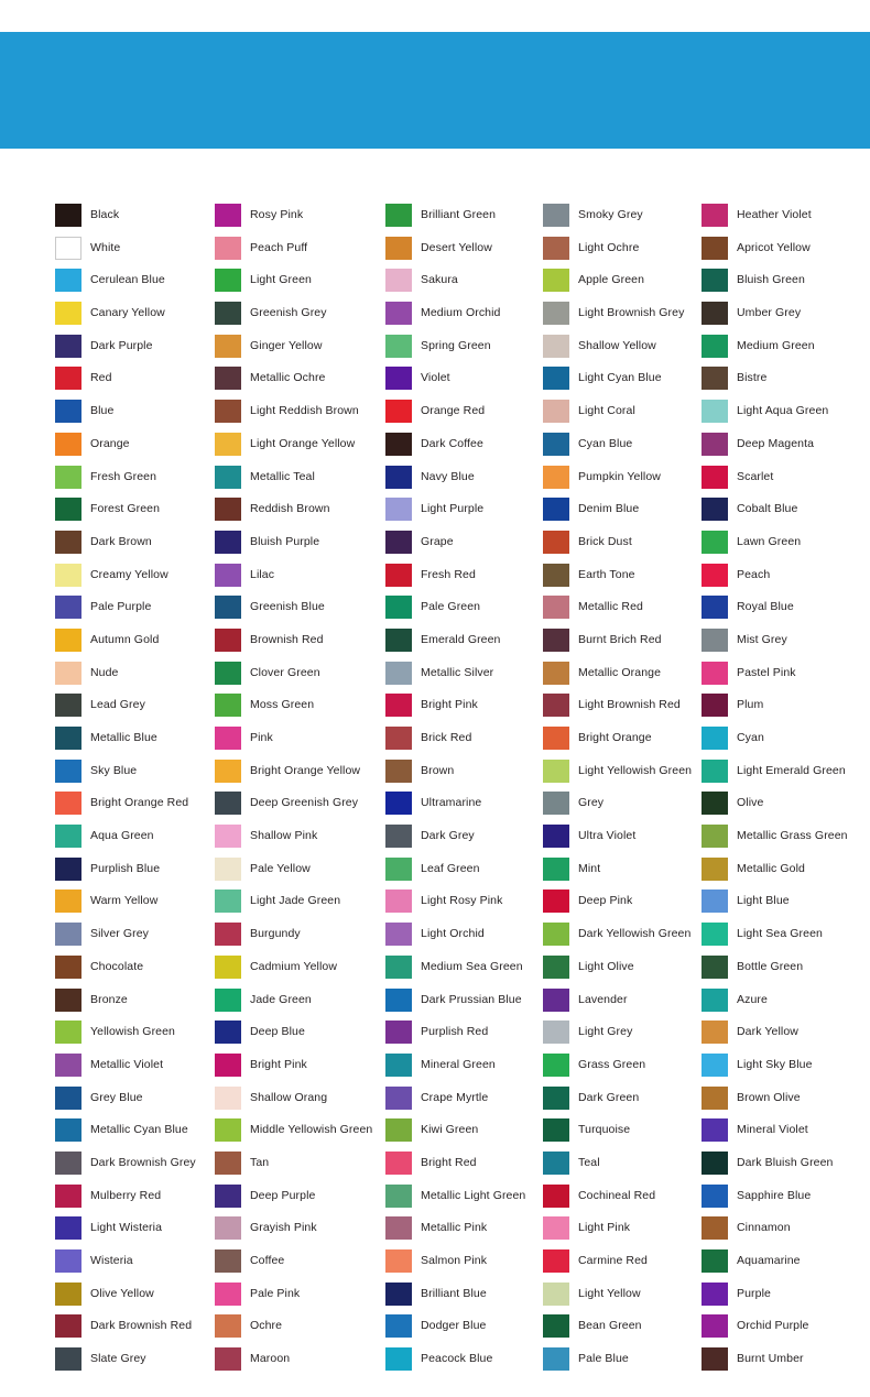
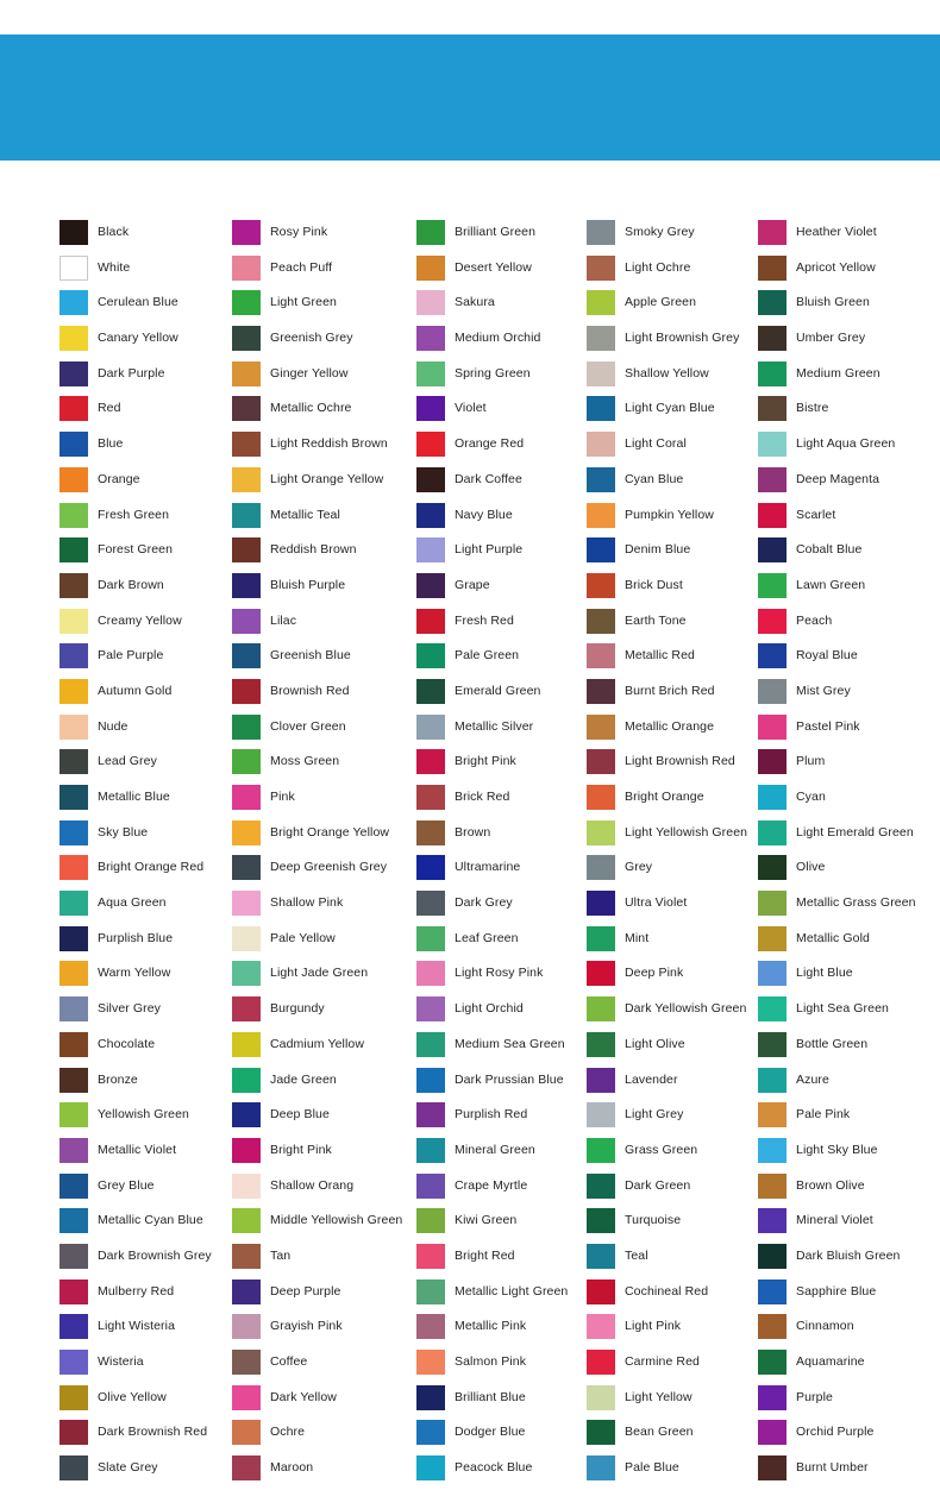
  Black
  White
  Cerulean Blue
  Canary Yellow
  Dark Purple
  Red
  Blue
  Orange
  Fresh Green
  Forest Green
  Dark Brown
  Creamy Yellow
  Pale Purple
  Autumn Gold
  Nude
  Lead Grey
  Metallic Blue
  Sky Blue
  Bright Orange Red
  Aqua Green
  Purplish Blue
  Warm Yellow
  Silver Grey
  Chocolate
  Bronze
  Yellowish Green
  Metallic Violet
  Grey Blue
  Metallic Cyan Blue
  Dark Brownish Grey
  Mulberry Red
  Light Wisteria
  Wisteria
  Olive Yellow
  Dark Brownish Red
  Slate Grey
  Rosy Pink
  Peach Puff
  Light Green
  Greenish Grey
  Ginger Yellow
  Metallic Ochre
  Light Reddish Brown
  Light Orange Yellow
  Metallic Teal
  Reddish Brown
  Bluish Purple
  Lilac
  Greenish Blue
  Brownish Red
  Clover Green
  Moss Green
  Pink
  Bright Orange Yellow
  Deep Greenish Grey
  Shallow Pink
  Pale Yellow
  Light Jade Green
  Burgundy
  Cadmium Yellow
  Jade Green
  Deep Blue
  Bright Pink
  Shallow Orang
  Middle Yellowish Green
  Tan
  Deep Purple
  Grayish Pink
  Coffee
- Pale Pink
+ Dark Yellow
  Ochre
  Maroon
  Brilliant Green
  Desert Yellow
  Sakura
  Medium Orchid
  Spring Green
  Violet
  Orange Red
  Dark Coffee
  Navy Blue
  Light Purple
  Grape
  Fresh Red
  Pale Green
  Emerald Green
  Metallic Silver
  Bright Pink
  Brick Red
  Brown
  Ultramarine
  Dark Grey
  Leaf Green
  Light Rosy Pink
  Light Orchid
  Medium Sea Green
  Dark Prussian Blue
  Purplish Red
  Mineral Green
  Crape Myrtle
  Kiwi Green
  Bright Red
  Metallic Light Green
  Metallic Pink
  Salmon Pink
  Brilliant Blue
  Dodger Blue
  Peacock Blue
  Smoky Grey
  Light Ochre
  Apple Green
  Light Brownish Grey
  Shallow Yellow
  Light Cyan Blue
  Light Coral
  Cyan Blue
  Pumpkin Yellow
  Denim Blue
  Brick Dust
  Earth Tone
  Metallic Red
  Burnt Brich Red
  Metallic Orange
  Light Brownish Red
  Bright Orange
  Light Yellowish Green
  Grey
  Ultra Violet
  Mint
  Deep Pink
  Dark Yellowish Green
  Light Olive
  Lavender
  Light Grey
  Grass Green
  Dark Green
  Turquoise
  Teal
  Cochineal Red
  Light Pink
  Carmine Red
  Light Yellow
  Bean Green
  Pale Blue
  Heather Violet
  Apricot Yellow
  Bluish Green
  Umber Grey
  Medium Green
  Bistre
  Light Aqua Green
  Deep Magenta
  Scarlet
  Cobalt Blue
  Lawn Green
  Peach
  Royal Blue
  Mist Grey
  Pastel Pink
  Plum
  Cyan
  Light Emerald Green
  Olive
  Metallic Grass Green
  Metallic Gold
  Light Blue
  Light Sea Green
  Bottle Green
  Azure
- Dark Yellow
+ Pale Pink
  Light Sky Blue
  Brown Olive
  Mineral Violet
  Dark Bluish Green
  Sapphire Blue
  Cinnamon
  Aquamarine
  Purple
  Orchid Purple
  Burnt Umber
